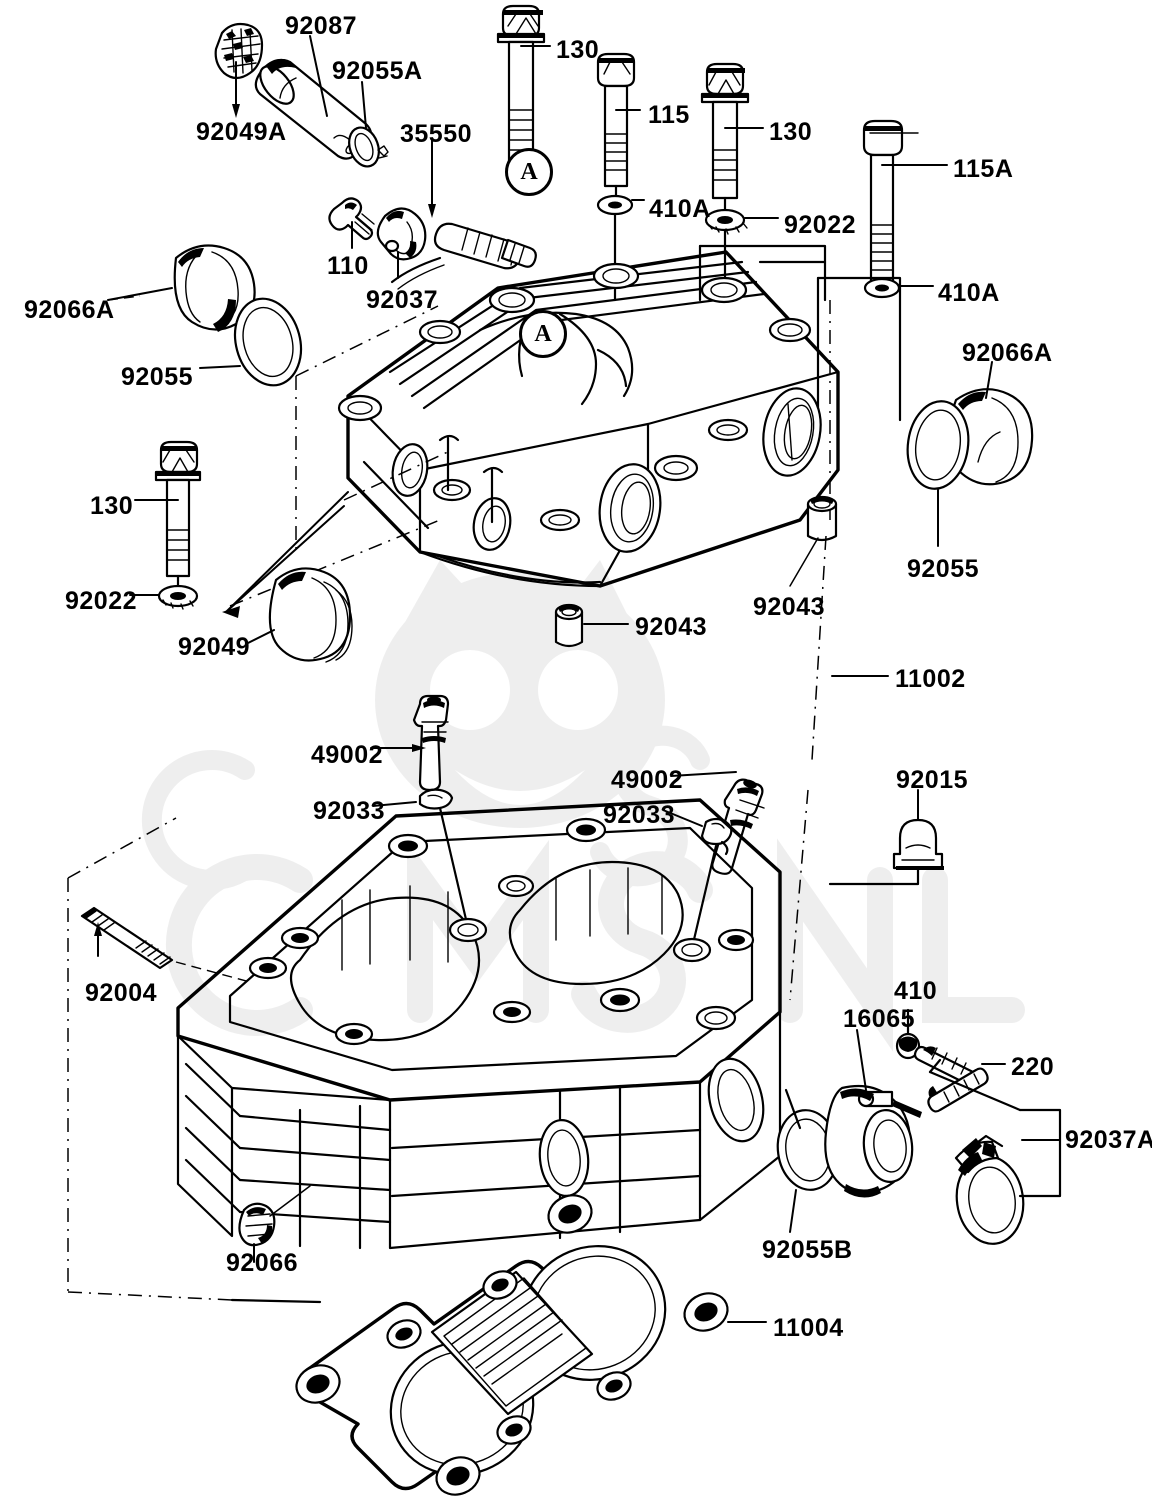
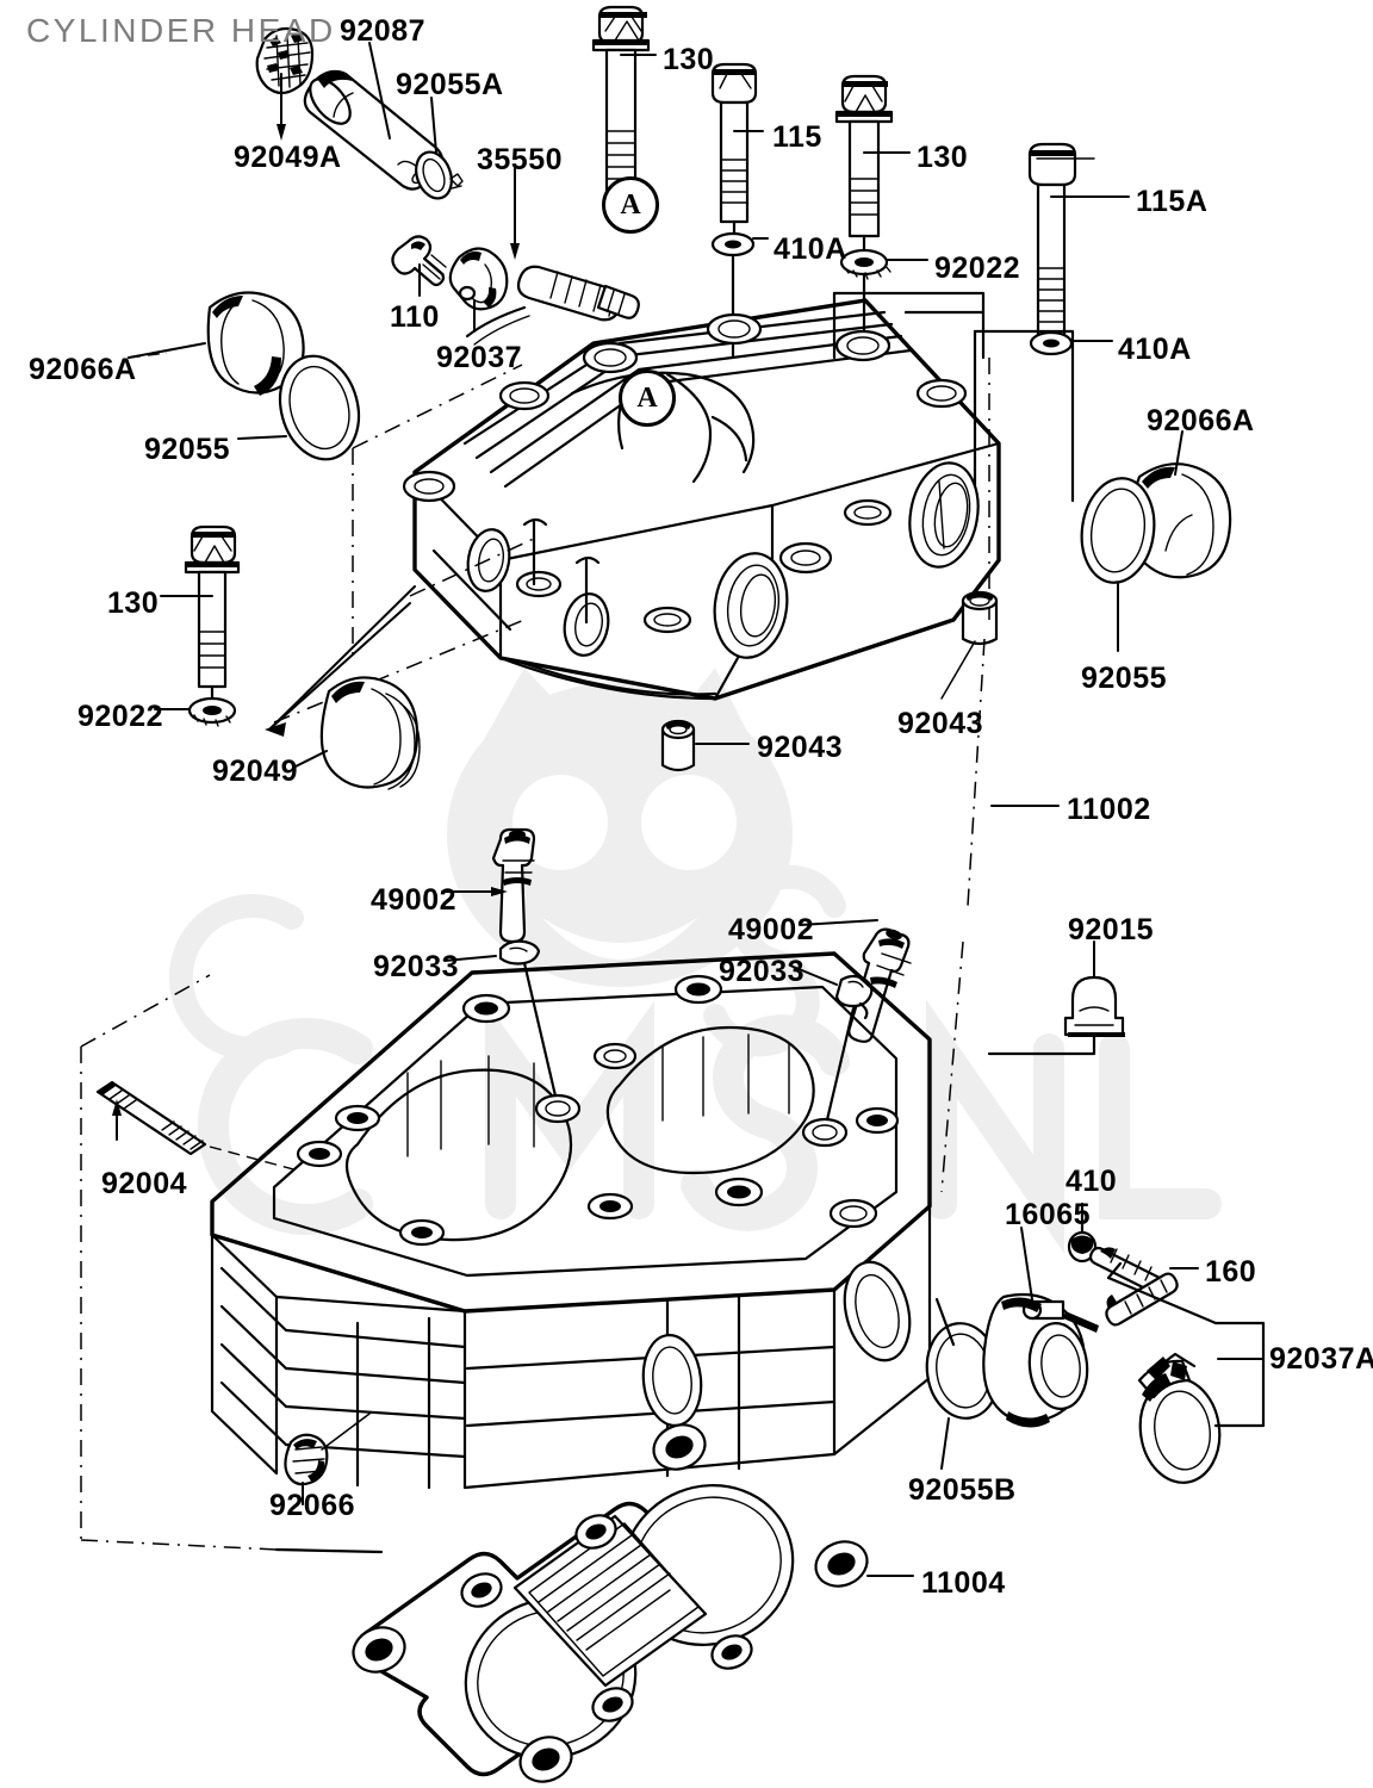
+ CYLINDER HEAD
  92087
  92055A
  92049A
  35550
  130
  115
  130
  115A
  410A
  92022
  410A
  110
  92037
  92066A
  92055
  92066A
  92055
  130
  92022
  92049
  92043
  92043
  11002
  49002
  92033
  49002
  92033
  92015
  92004
  410
  16065
- 220
+ 160
  92037A
  92055B
  92066
  11004
  A
  A
